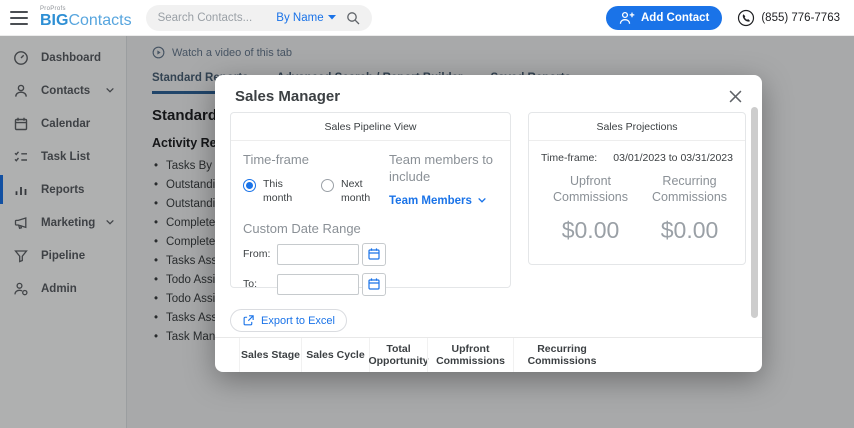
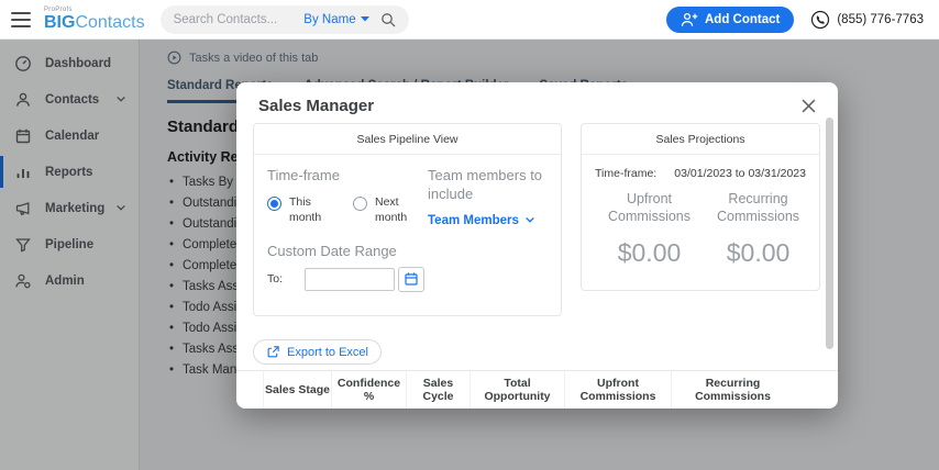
  BIGContacts
  Search Contacts...
  By Name
  Add Contact
  (855) 776-7763
  Dashboard
  Contacts
  Calendar
- Task List
  Reports
  Marketing
  Pipeline
  Admin
- Watch a video of this tab
+ Tasks a video of this tab
  Tasks By
  Outstandi
  Outstandi
  Complete
  Complete
  Tasks As
  Todo Assi
  Todo Assi
  Tasks As
  Task Man
  Sales Manager
  Sales Pipeline View
  Time-frame
  This month
  Next month
  Team members to include
  Team Members
  Custom Date Range
- From:
  To:
  Sales Projections
  Time-frame:
  03/01/2023 to 03/31/2023
  Upfront Commissions
  $0.00
  Recurring Commissions
  $0.00
  Export to Excel
  Sales Stage
+ Confidence %
  Sales Cycle
  Total Opportunity
  Upfront Commissions
  Recurring Commissions
